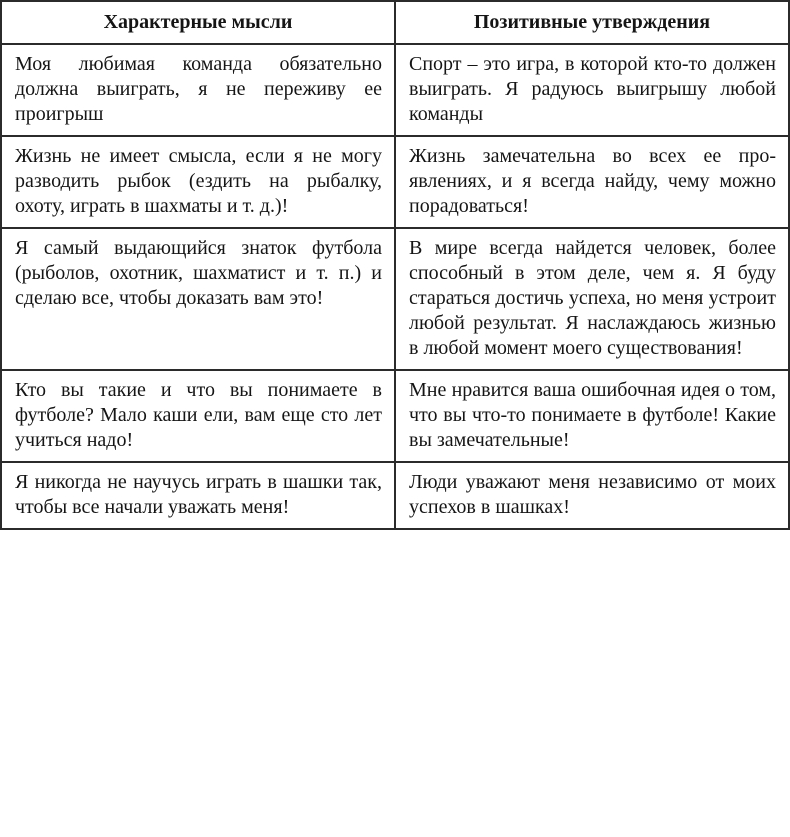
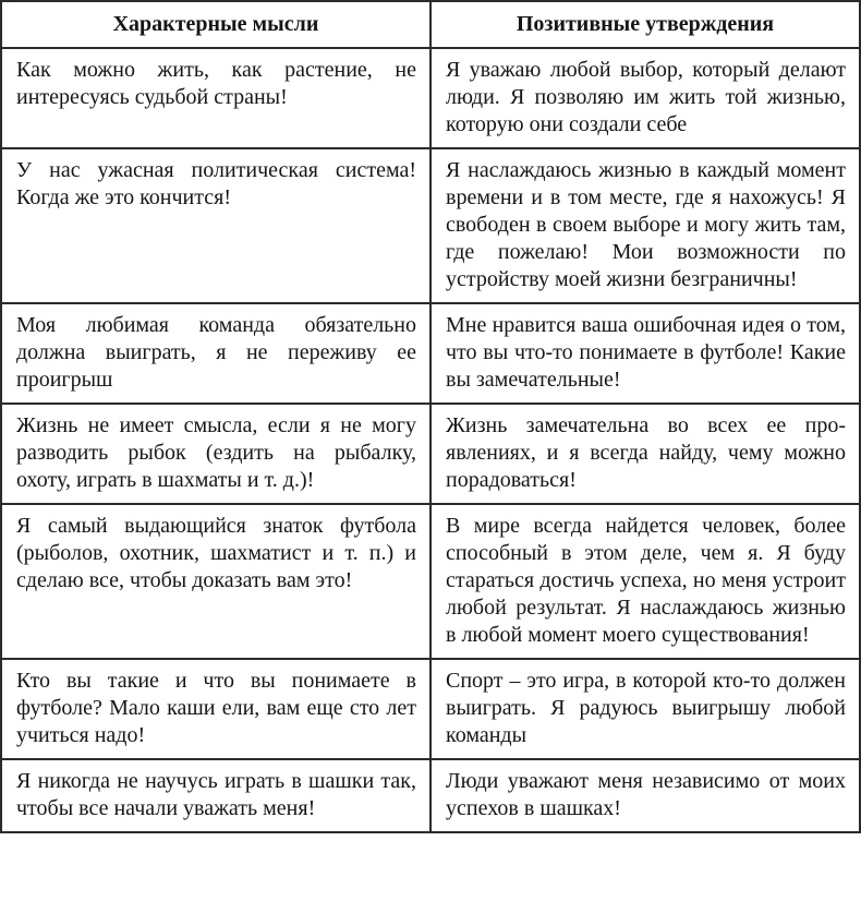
  Характерные мысли	Позитивные утверждения
+ Как можно жить, как растение, не интересуясь судьбой страны!	Я уважаю любой выбор, который де­лают люди. Я позволяю им жить той жизнью, которую они создали себе
+ У нас ужасная политическая систе­ма! Когда же это кончится!	Я наслаждаюсь жизнью в каждый момент времени и в том месте, где я нахожусь! Я свободен в своем вы­боре и могу жить там, где пожелаю! Мои возможности по устройству моей жизни безграничны!
- Моя любимая команда обязательно должна выиграть, я не пережи­ву ее проигрыш	Спорт – это игра, в которой кто-то должен выиграть. Я радуюсь выиг­рышу любой команды
+ Моя любимая команда обязательно должна выиграть, я не пережи­ву ее проигрыш	Мне нравится ваша ошибочная идея о том, что вы что-то понимаете в футболе! Какие вы замечательные!
  Жизнь не имеет смысла, если я не могу разводить рыбок (ездить на рыбалку, охоту, играть в шахматы и т. д.)!	Жизнь замечательна во всех ее про­явлениях, и я всегда найду, чему можно порадоваться!
  Я самый выдающийся знаток футбола (рыболов, охотник, шахматист и т. п.) и сделаю все, чтобы доказать вам это!	В мире всегда найдется человек, более способный в этом деле, чем я. Я буду стараться достичь успеха, но меня устроит любой результат. Я наслаждаюсь жизнью в любой момент моего существования!
- Кто вы такие и что вы понимаете в футболе? Мало каши ели, вам еще сто лет учиться надо!	Мне нравится ваша ошибочная идея о том, что вы что-то понимаете в футболе! Какие вы замечательные!
+ Кто вы такие и что вы понимаете в футболе? Мало каши ели, вам еще сто лет учиться надо!	Спорт – это игра, в которой кто-то должен выиграть. Я радуюсь выиг­рышу любой команды
  Я никогда не научусь играть в шаш­ки так, чтобы все начали уважать меня!	Люди уважают меня независимо от моих успехов в шашках!
